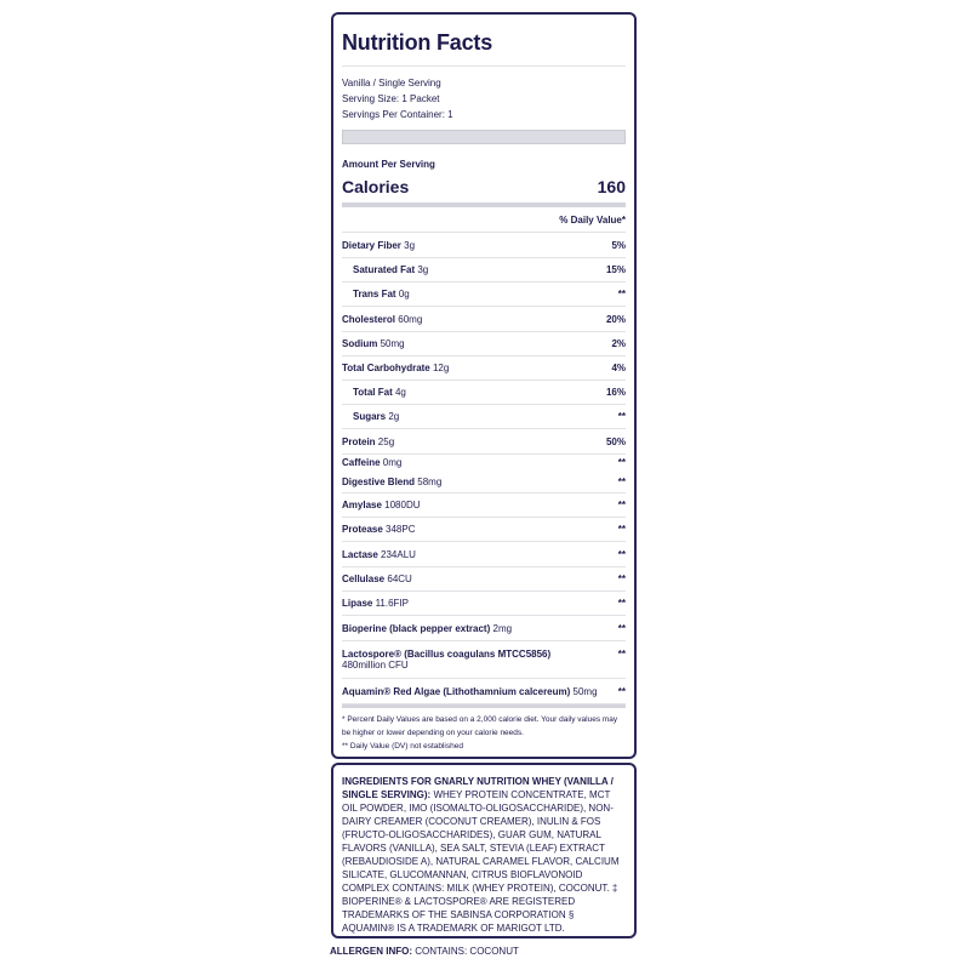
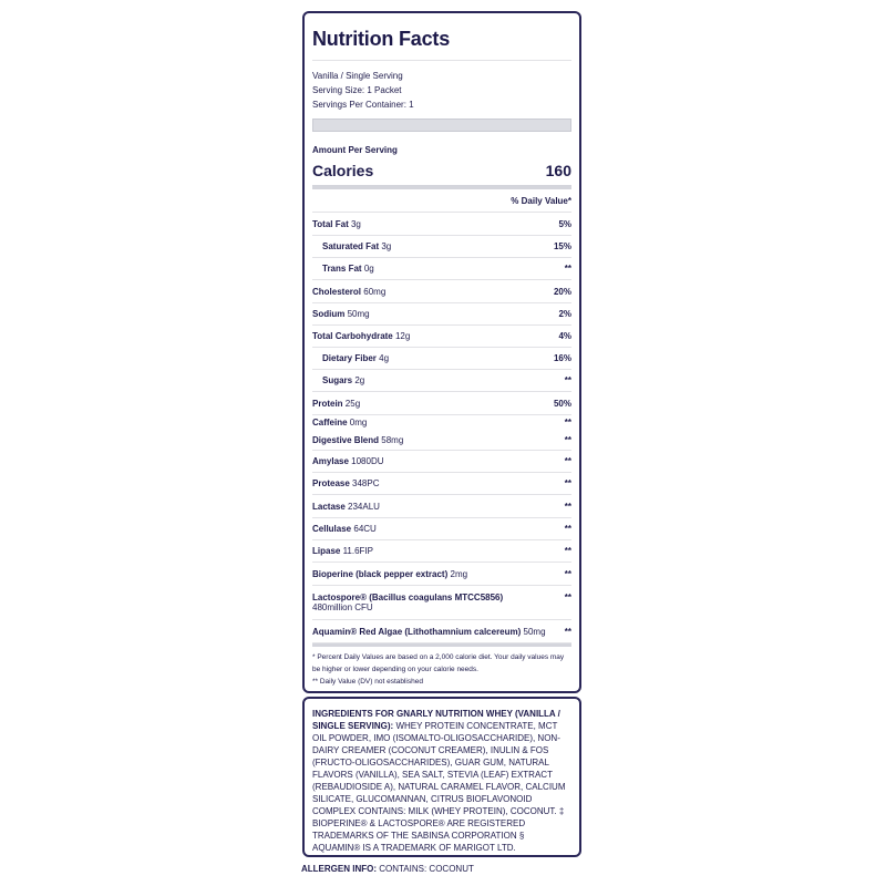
  Nutrition Facts
  Vanilla / Single Serving
  Serving Size: 1 Packet
  Servings Per Container: 1
  Amount Per Serving
  Calories
  160
  % Daily Value*
- Dietary Fiber 3g
+ Total Fat 3g
  5%
  Saturated Fat 3g
  15%
  Trans Fat 0g
  **
  Cholesterol 60mg
  20%
  Sodium 50mg
  2%
  Total Carbohydrate 12g
  4%
- Total Fat 4g
+ Dietary Fiber 4g
  16%
  Sugars 2g
  **
  Protein 25g
  50%
  Caffeine 0mg
  **
  Digestive Blend 58mg
  **
  Amylase 1080DU
  **
  Protease 348PC
  **
  Lactase 234ALU
  **
  Cellulase 64CU
  **
  Lipase 11.6FIP
  **
  Bioperine (black pepper extract) 2mg
  **
  Lactospore® (Bacillus coagulans MTCC5856) 480million CFU
  **
  Aquamin® Red Algae (Lithothamnium calcereum) 50mg
  **
  INGREDIENTS FOR GNARLY NUTRITION WHEY (VANILLA / SINGLE SERVING): WHEY PROTEIN CONCENTRATE, MCT OIL POWDER, IMO (ISOMALTO-OLIGOSACCHARIDE), NON-DAIRY CREAMER (COCONUT CREAMER), INULIN & FOS (FRUCTO-OLIGOSACCHARIDES), GUAR GUM, NATURAL FLAVORS (VANILLA), SEA SALT, STEVIA (LEAF) EXTRACT (REBAUDIOSIDE A), NATURAL CARAMEL FLAVOR, CALCIUM SILICATE, GLUCOMANNAN, CITRUS BIOFLAVONOID COMPLEX CONTAINS: MILK (WHEY PROTEIN), COCONUT. ‡ BIOPERINE® & LACTOSPORE® ARE REGISTERED TRADEMARKS OF THE SABINSA CORPORATION § AQUAMIN® IS A TRADEMARK OF MARIGOT LTD.
  ALLERGEN INFO: CONTAINS: COCONUT
